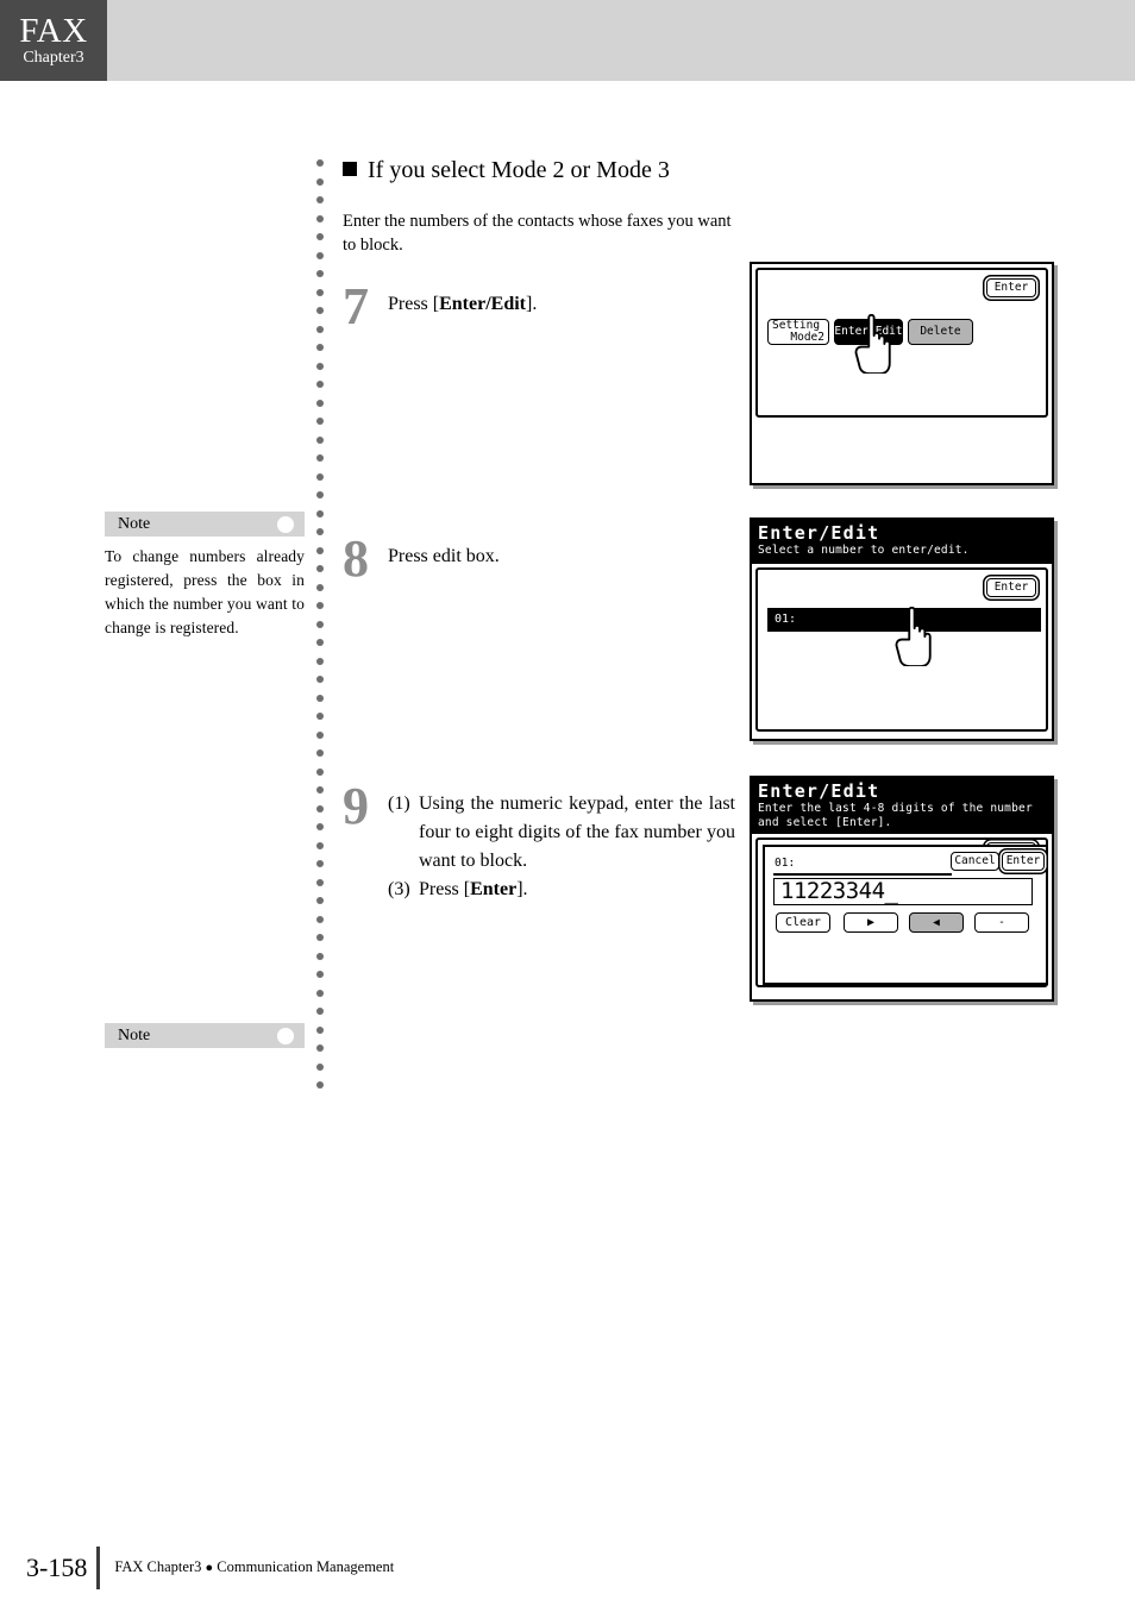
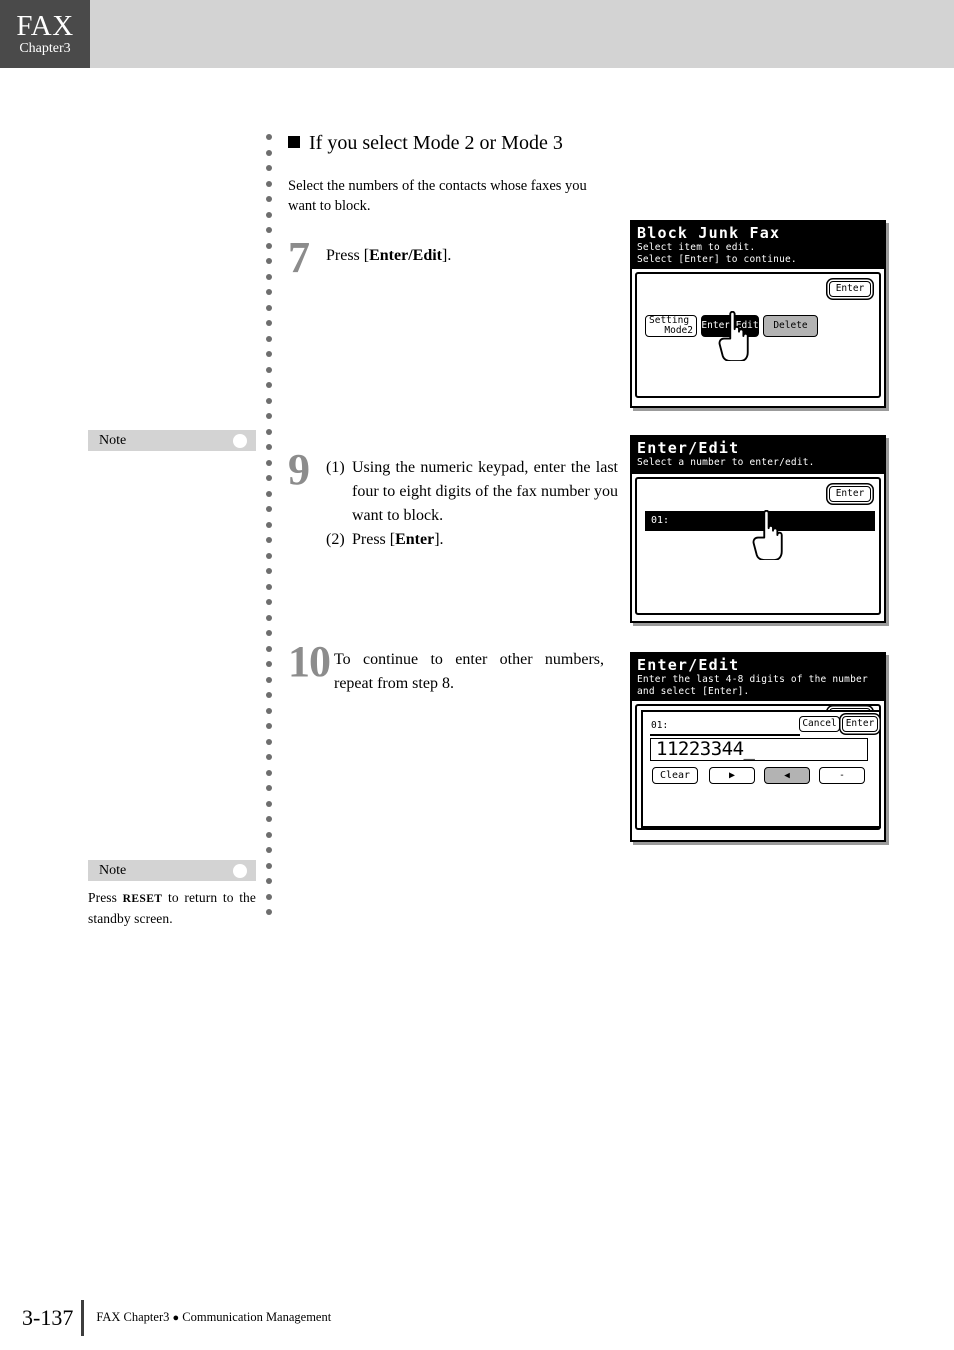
  FAX
  Chapter3
  If you select Mode 2 or Mode 3
- Enter the numbers of the contacts whose faxes you want to block.
+ Select the numbers of the contacts whose faxes you want to block.
  7
  Press [Enter/Edit].
- 8
- Press edit box.
  9
  (1)
  Using the numeric keypad, enter the last four to eight digits of the fax number you want to block.
- (3)
+ (2)
  Press [Enter].
+ 10
+ To continue to enter other numbers, repeat from step 8.
  Note
- To change numbers already registered, press the box in which the number you want to change is registered.
  Note
+ Press RESET to return to the standby screen.
+ Block Junk Fax
+ Select item to edit.
+ Select [Enter] to continue.
  Enter
  Setting
  Mode2
  EnterEdit
  Delete
  Enter/Edit
  Select a number to enter/edit.
  Enter
  01:
  Enter/Edit
  Enter the last 4-8 digits of the number
  and select [Enter].
  01:
  Cancel
  Enter
  11223344_
  Clear
  ▶
  ◀
  -
- 3-158
+ 3-137
  FAX Chapter3 ● Communication Management
